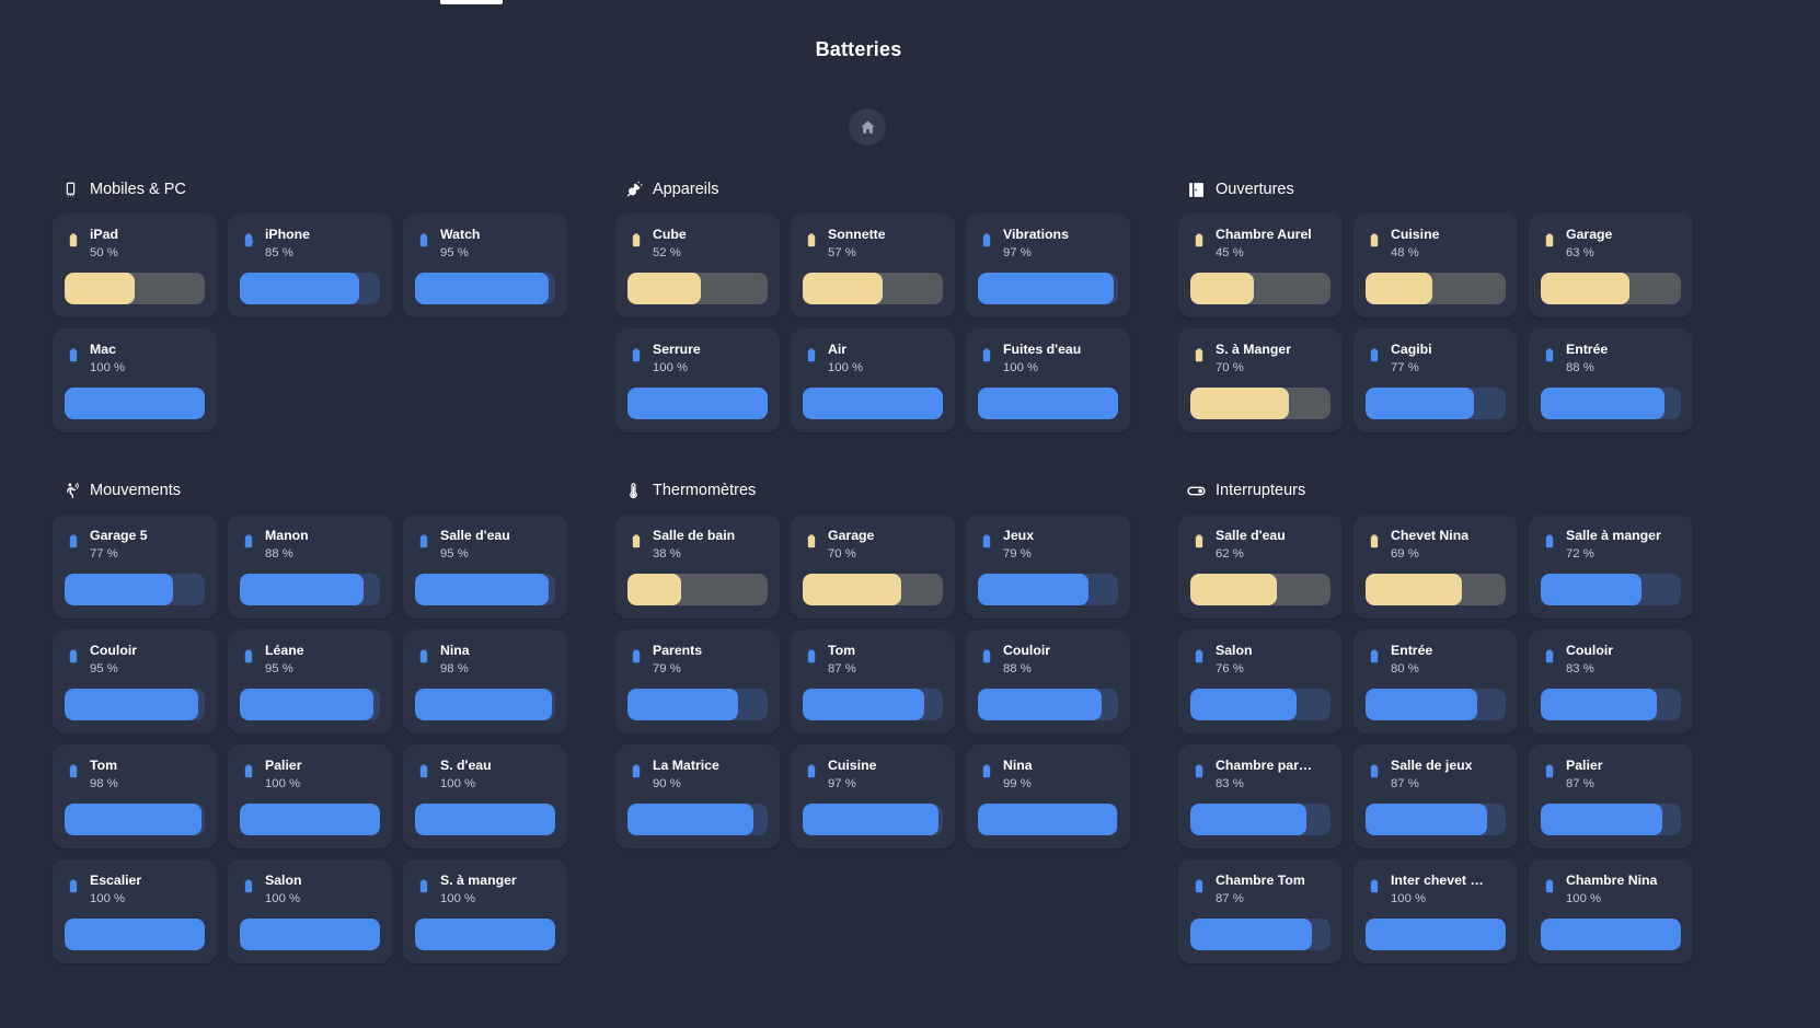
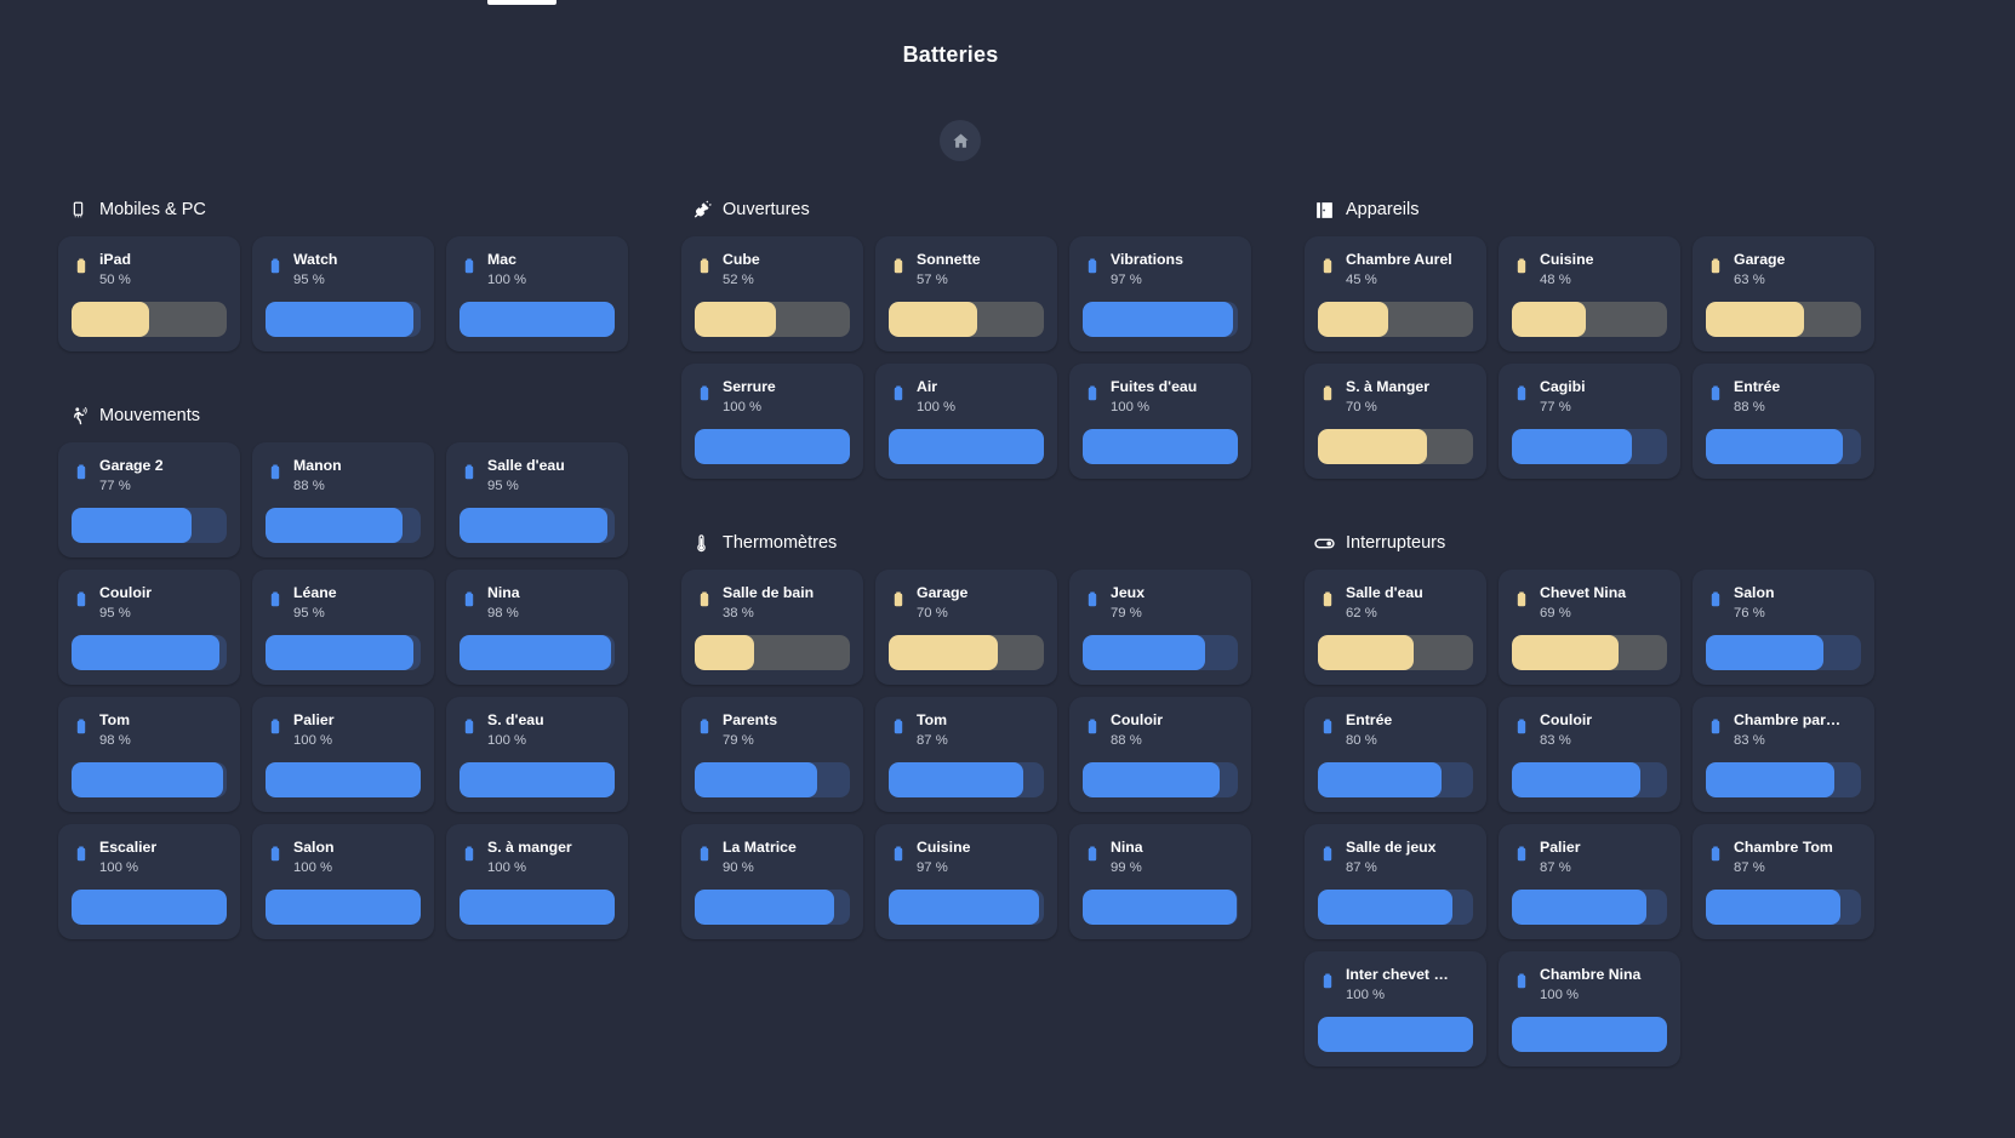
  Batteries
  Mobiles & PC
  iPad
  50 %
- iPhone
- 85 %
  Watch
  95 %
  Mac
  100 %
  Mouvements
- Garage 5
+ Garage 2
  77 %
  Manon
  88 %
  Salle d'eau
  95 %
  Couloir
  95 %
  Léane
  95 %
  Nina
  98 %
  Tom
  98 %
  Palier
  100 %
  S. d'eau
  100 %
  Escalier
  100 %
  Salon
  100 %
  S. à manger
  100 %
- Appareils
+ Ouvertures
  Cube
  52 %
  Sonnette
  57 %
  Vibrations
  97 %
  Serrure
  100 %
  Air
  100 %
  Fuites d'eau
  100 %
  Thermomètres
  Salle de bain
  38 %
  Garage
  70 %
  Jeux
  79 %
  Parents
  79 %
  Tom
  87 %
  Couloir
  88 %
  La Matrice
  90 %
  Cuisine
  97 %
  Nina
  99 %
- Ouvertures
+ Appareils
  Chambre Aurel
  45 %
  Cuisine
  48 %
  Garage
  63 %
  S. à Manger
  70 %
  Cagibi
  77 %
  Entrée
  88 %
  Interrupteurs
  Salle d'eau
  62 %
  Chevet Nina
  69 %
- Salle à manger
- 72 %
  Salon
  76 %
  Entrée
  80 %
  Couloir
  83 %
  Chambre par…
  83 %
  Salle de jeux
  87 %
  Palier
  87 %
  Chambre Tom
  87 %
  Inter chevet …
  100 %
  Chambre Nina
  100 %
